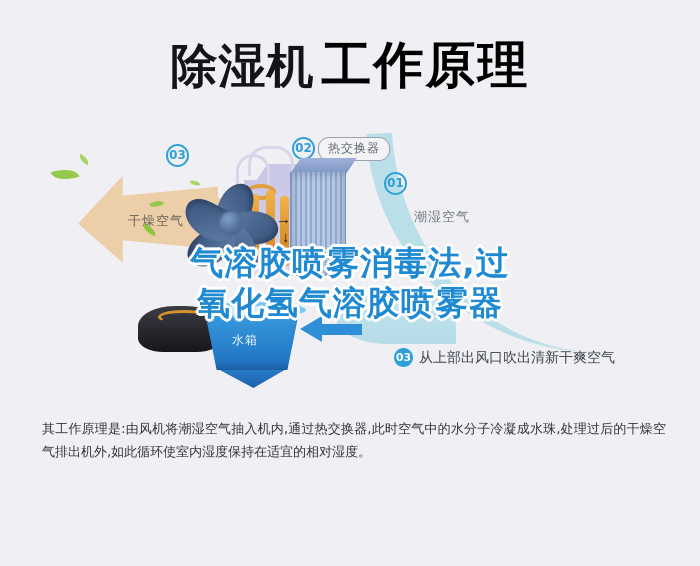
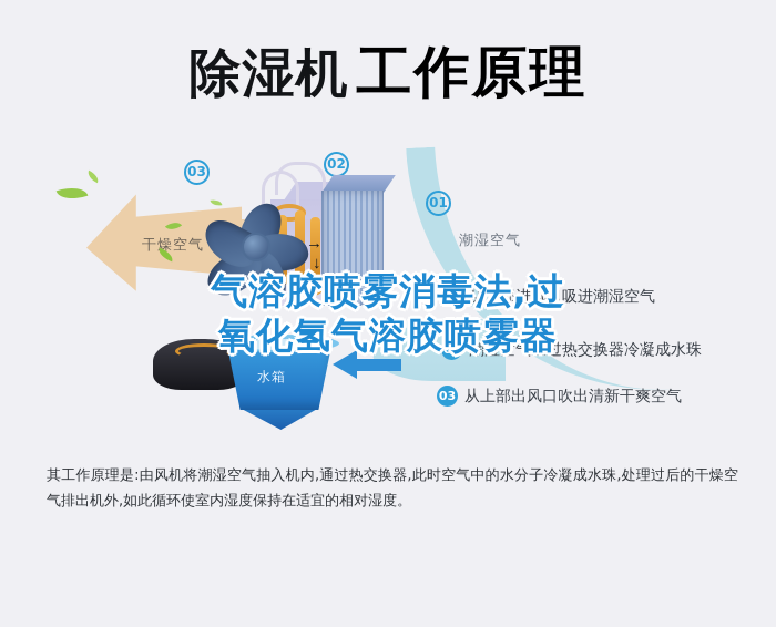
  除湿机 工作原理
  潮湿空气
  干燥空气
  03
  02
  01
- 热交换器
  →
  ↓
  水箱
+ 01 从下部进风口吸进潮湿空气
+ 02 潮湿空气经过热交换器冷凝成水珠
  03 从上部出风口吹出清新干爽空气
  气溶胶喷雾消毒法,过
  氧化氢气溶胶喷雾器
  其工作原理是:由风机将潮湿空气抽入机内,通过热交换器,此时空气中的水分子冷凝成水珠,处理过后的干燥空气排出机外,如此循环使室内湿度保持在适宜的相对湿度。
